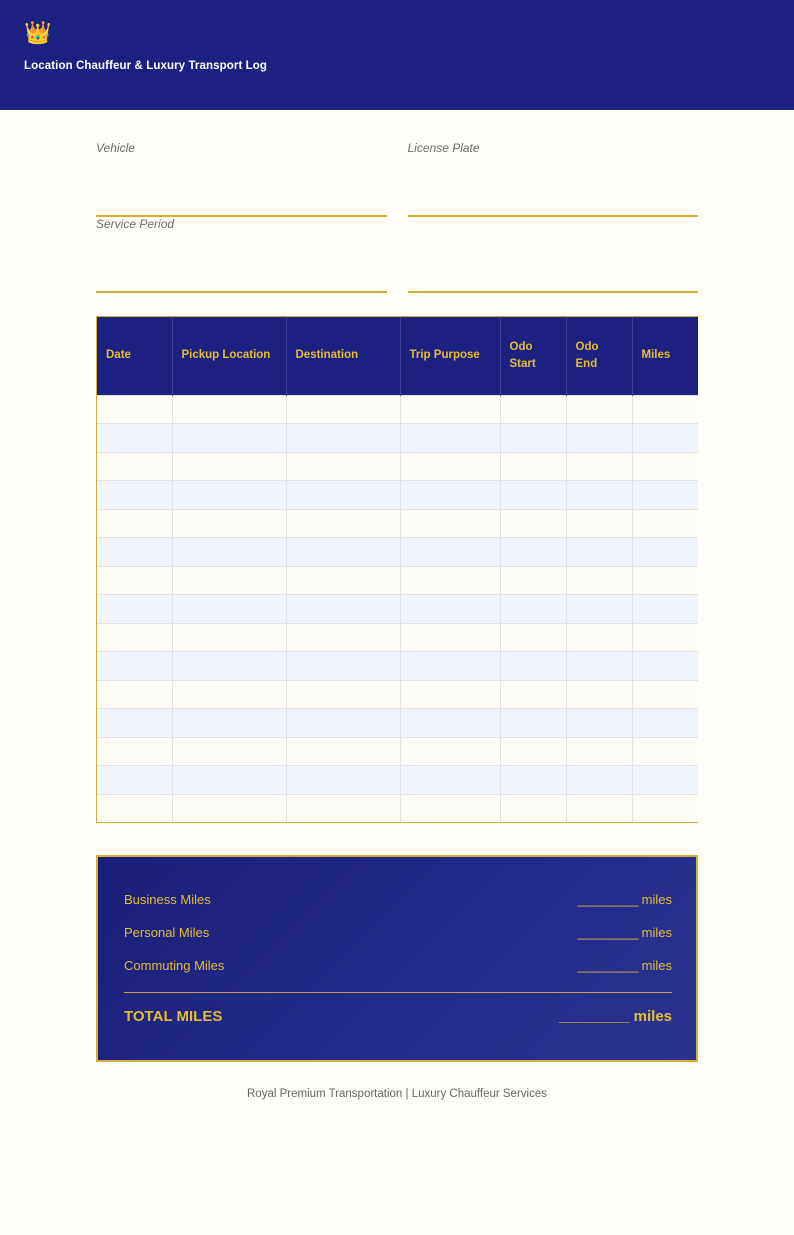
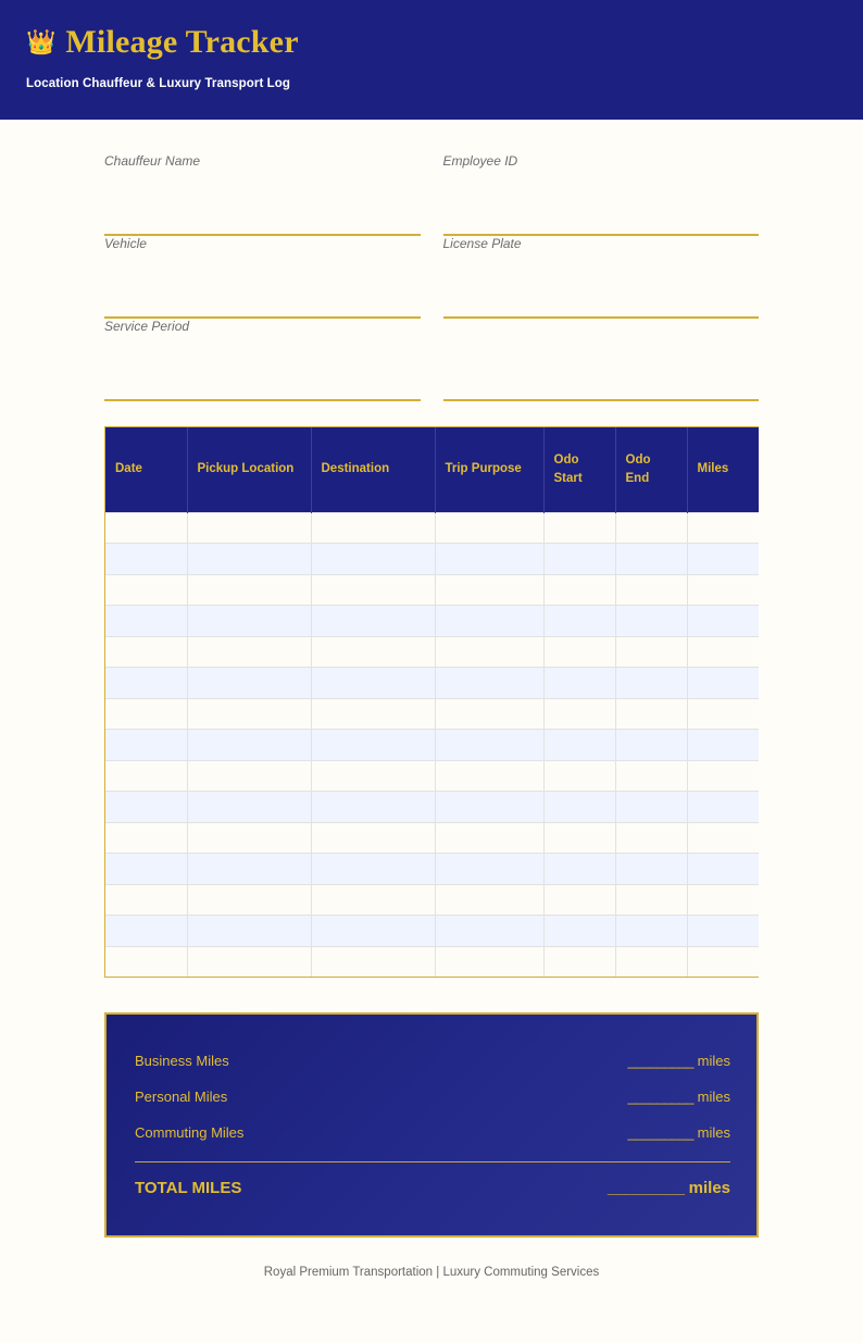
  👑
+ Mileage Tracker
  Location Chauffeur & Luxury Transport Log
+ Chauffeur Name
+ Employee ID
  Vehicle
  License Plate
  Service Period
  Date	Pickup Location	Destination	Trip Purpose	Odo Start	Odo End	Miles
  Business Miles
  _________ miles
  Personal Miles
  _________ miles
  Commuting Miles
  _________ miles
  TOTAL MILES
  _________ miles
- Royal Premium Transportation | Luxury Chauffeur Services
+ Royal Premium Transportation | Luxury Commuting Services
